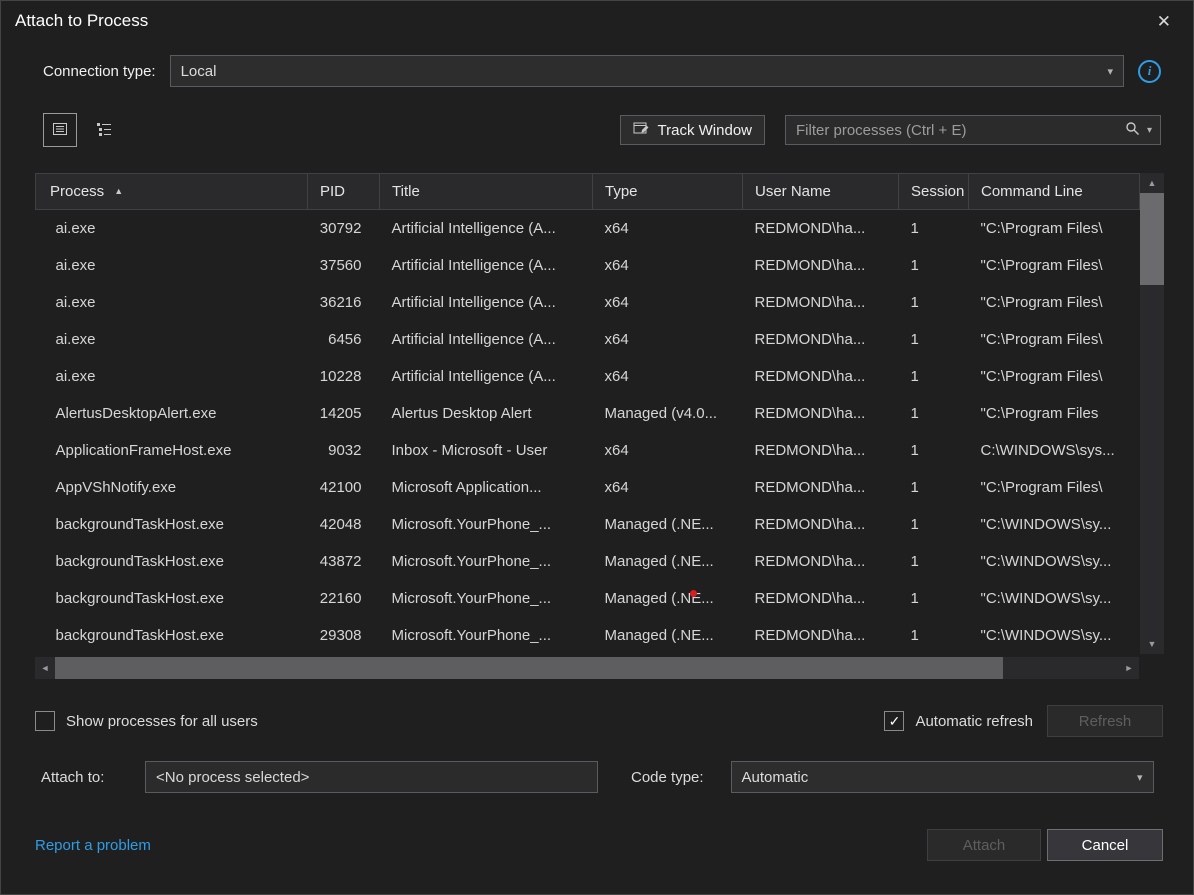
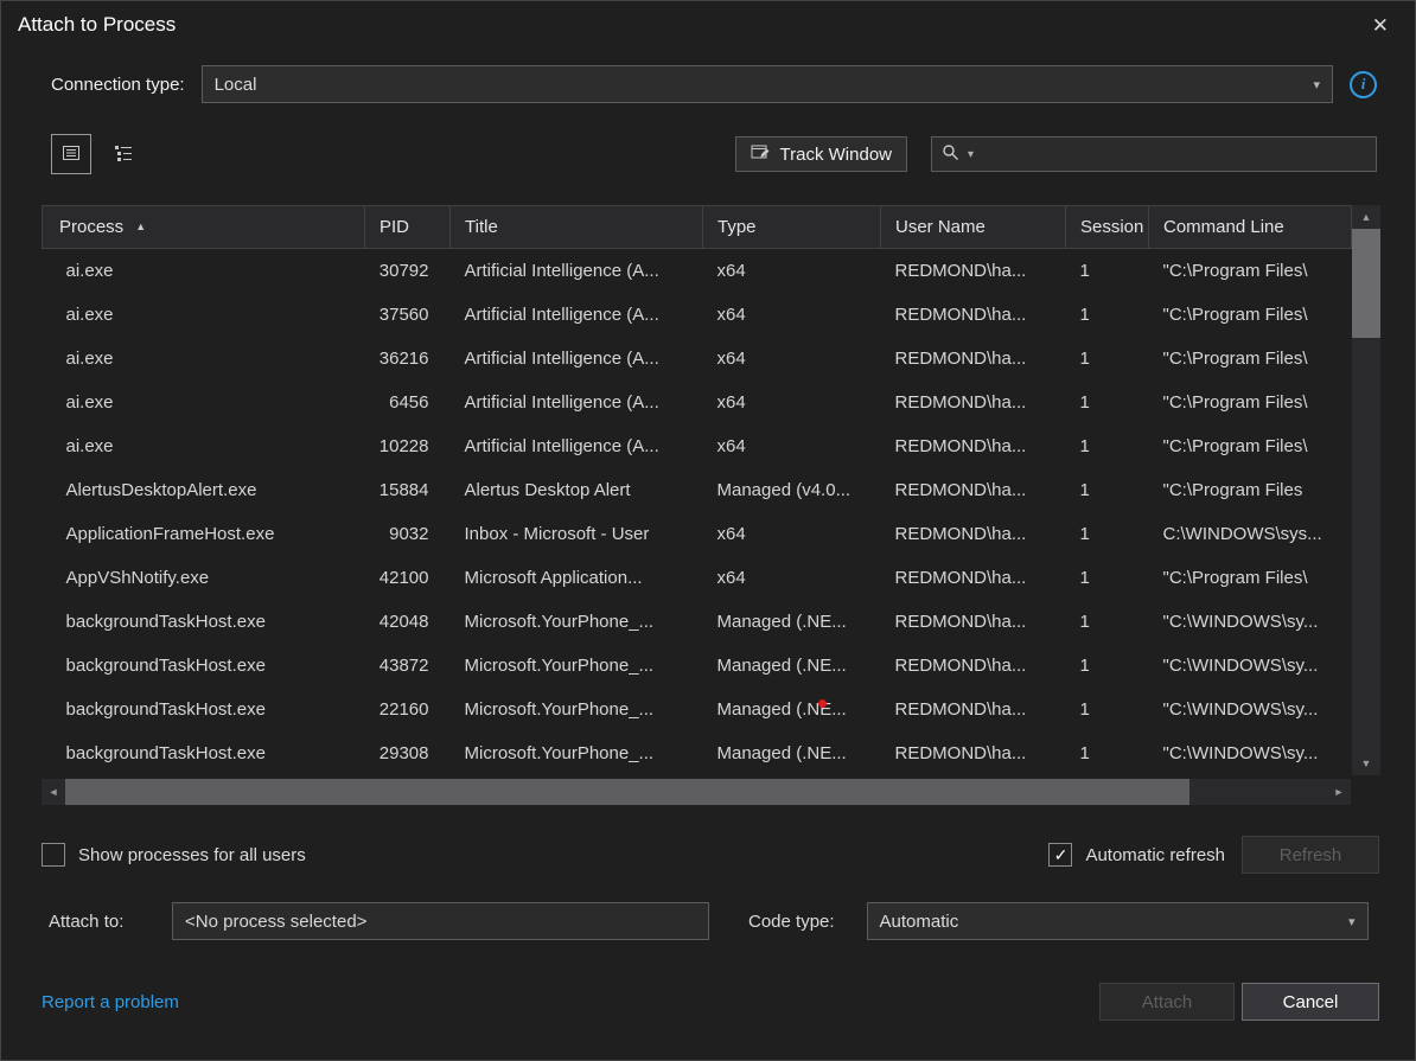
  Attach to Process
  ✕
  Connection type:
  Local
  ▾
  i
  Track Window
- Filter processes (Ctrl + E)
  ▾
  Process ▲	PID	Title	Type	User Name	Session	Command Line
  ai.exe	30792	Artificial Intelligence (A...	x64	REDMOND\ha...	1	"C:\Program Files\
  ai.exe	37560	Artificial Intelligence (A...	x64	REDMOND\ha...	1	"C:\Program Files\
  ai.exe	36216	Artificial Intelligence (A...	x64	REDMOND\ha...	1	"C:\Program Files\
  ai.exe	6456	Artificial Intelligence (A...	x64	REDMOND\ha...	1	"C:\Program Files\
  ai.exe	10228	Artificial Intelligence (A...	x64	REDMOND\ha...	1	"C:\Program Files\
- AlertusDesktopAlert.exe	14205	Alertus Desktop Alert	Managed (v4.0...	REDMOND\ha...	1	"C:\Program Files
+ AlertusDesktopAlert.exe	15884	Alertus Desktop Alert	Managed (v4.0...	REDMOND\ha...	1	"C:\Program Files
  ApplicationFrameHost.exe	9032	Inbox - Microsoft - User	x64	REDMOND\ha...	1	C:\WINDOWS\sys...
  AppVShNotify.exe	42100	Microsoft Application...	x64	REDMOND\ha...	1	"C:\Program Files\
  backgroundTaskHost.exe	42048	Microsoft.YourPhone_...	Managed (.NE...	REDMOND\ha...	1	"C:\WINDOWS\sy...
  backgroundTaskHost.exe	43872	Microsoft.YourPhone_...	Managed (.NE...	REDMOND\ha...	1	"C:\WINDOWS\sy...
  backgroundTaskHost.exe	22160	Microsoft.YourPhone_...	Managed (.NE...	REDMOND\ha...	1	"C:\WINDOWS\sy...
  backgroundTaskHost.exe	29308	Microsoft.YourPhone_...	Managed (.NE...	REDMOND\ha...	1	"C:\WINDOWS\sy...
  ▲
  ▼
  ◄
  ►
  Show processes for all users
  ✓
  Automatic refresh
  Refresh
  Attach to:
  <No process selected>
  Code type:
  Automatic
  ▾
  Report a problem
  Attach
  Cancel
